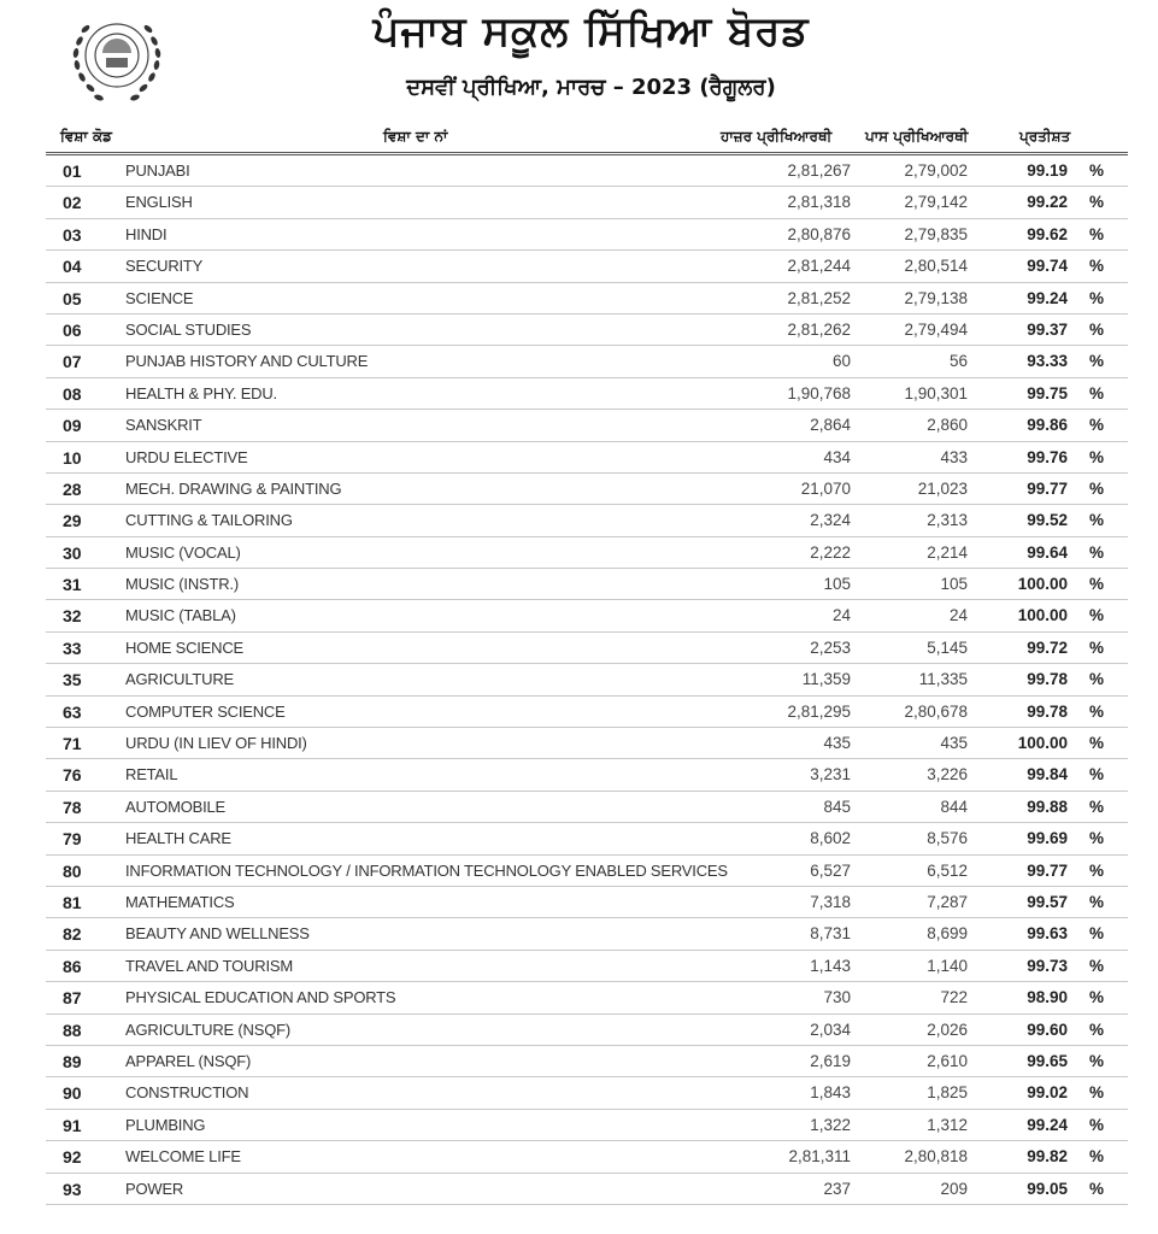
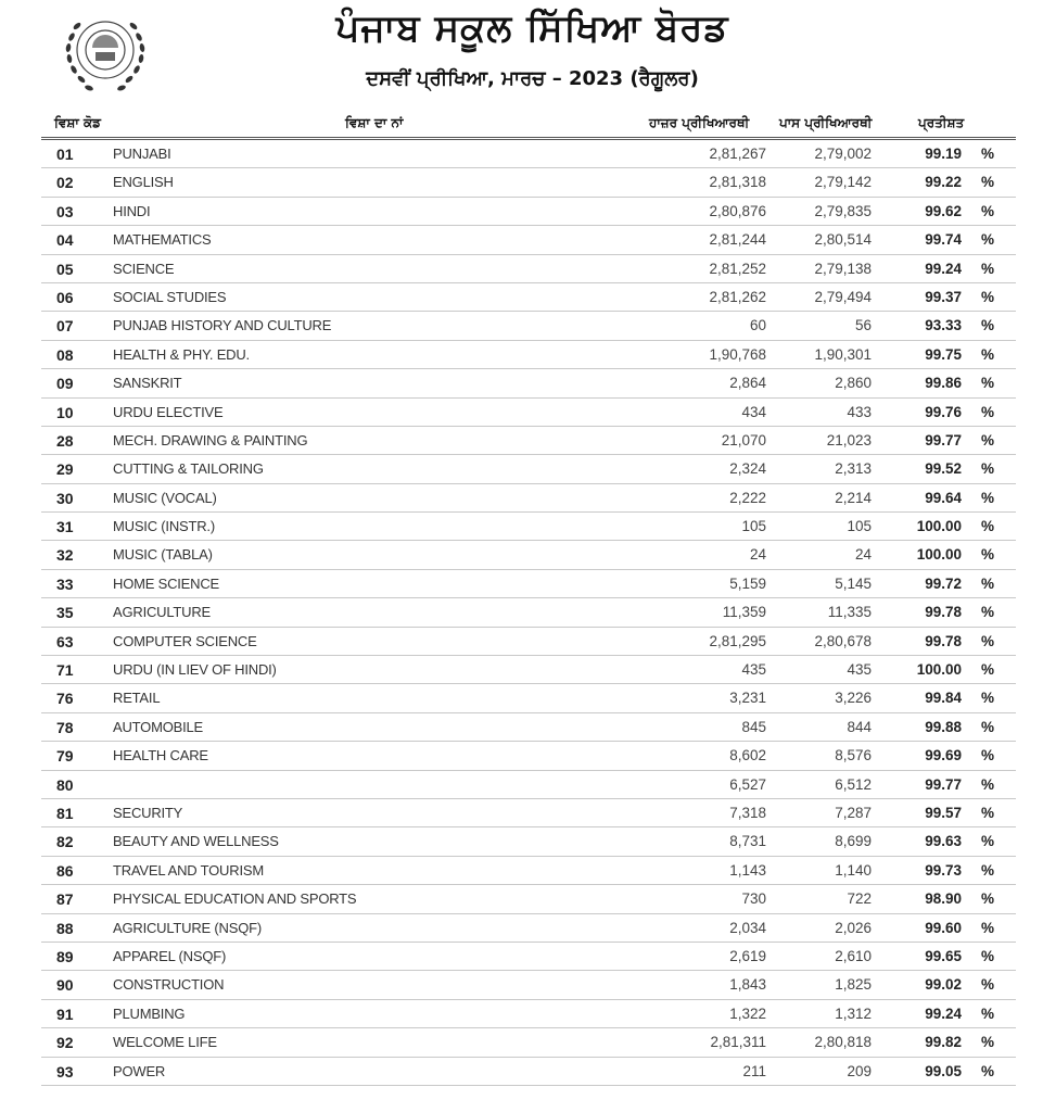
  ਪੰਜਾਬ ਸਕੂਲ ਸਿੱਖਿਆ ਬੋਰਡ
  ਦਸਵੀਂ ਪ੍ਰੀਖਿਆ, ਮਾਰਚ – 2023 (ਰੈਗੂਲਰ)
  ਵਿਸ਼ਾ ਕੋਡ
  ਵਿਸ਼ਾ ਦਾ ਨਾਂ
  ਹਾਜ਼ਰ ਪ੍ਰੀਖਿਆਰਥੀ
  ਪਾਸ ਪ੍ਰੀਖਿਆਰਥੀ
  ਪ੍ਰਤੀਸ਼ਤ
  01
  PUNJABI
  2,81,267
  2,79,002
  99.19
  %
  02
  ENGLISH
  2,81,318
  2,79,142
  99.22
  %
  03
  HINDI
  2,80,876
  2,79,835
  99.62
  %
  04
- SECURITY
+ MATHEMATICS
  2,81,244
  2,80,514
  99.74
  %
  05
  SCIENCE
  2,81,252
  2,79,138
  99.24
  %
  06
  SOCIAL STUDIES
  2,81,262
  2,79,494
  99.37
  %
  07
  PUNJAB HISTORY AND CULTURE
  60
  56
  93.33
  %
  08
  HEALTH & PHY. EDU.
  1,90,768
  1,90,301
  99.75
  %
  09
  SANSKRIT
  2,864
  2,860
  99.86
  %
  10
  URDU ELECTIVE
  434
  433
  99.76
  %
  28
  MECH. DRAWING & PAINTING
  21,070
  21,023
  99.77
  %
  29
  CUTTING & TAILORING
  2,324
  2,313
  99.52
  %
  30
  MUSIC (VOCAL)
  2,222
  2,214
  99.64
  %
  31
  MUSIC (INSTR.)
  105
  105
  100.00
  %
  32
  MUSIC (TABLA)
  24
  24
  100.00
  %
  33
  HOME SCIENCE
- 2,253
+ 5,159
  5,145
  99.72
  %
  35
  AGRICULTURE
  11,359
  11,335
  99.78
  %
  63
  COMPUTER SCIENCE
  2,81,295
  2,80,678
  99.78
  %
  71
  URDU (IN LIEV OF HINDI)
  435
  435
  100.00
  %
  76
  RETAIL
  3,231
  3,226
  99.84
  %
  78
  AUTOMOBILE
  845
  844
  99.88
  %
  79
  HEALTH CARE
  8,602
  8,576
  99.69
  %
  80
- INFORMATION TECHNOLOGY / INFORMATION TECHNOLOGY ENABLED SERVICES
  6,527
  6,512
  99.77
  %
  81
- MATHEMATICS
+ SECURITY
  7,318
  7,287
  99.57
  %
  82
  BEAUTY AND WELLNESS
  8,731
  8,699
  99.63
  %
  86
  TRAVEL AND TOURISM
  1,143
  1,140
  99.73
  %
  87
  PHYSICAL EDUCATION AND SPORTS
  730
  722
  98.90
  %
  88
  AGRICULTURE (NSQF)
  2,034
  2,026
  99.60
  %
  89
  APPAREL (NSQF)
  2,619
  2,610
  99.65
  %
  90
  CONSTRUCTION
  1,843
  1,825
  99.02
  %
  91
  PLUMBING
  1,322
  1,312
  99.24
  %
  92
  WELCOME LIFE
  2,81,311
  2,80,818
  99.82
  %
  93
  POWER
- 237
+ 211
  209
  99.05
  %
